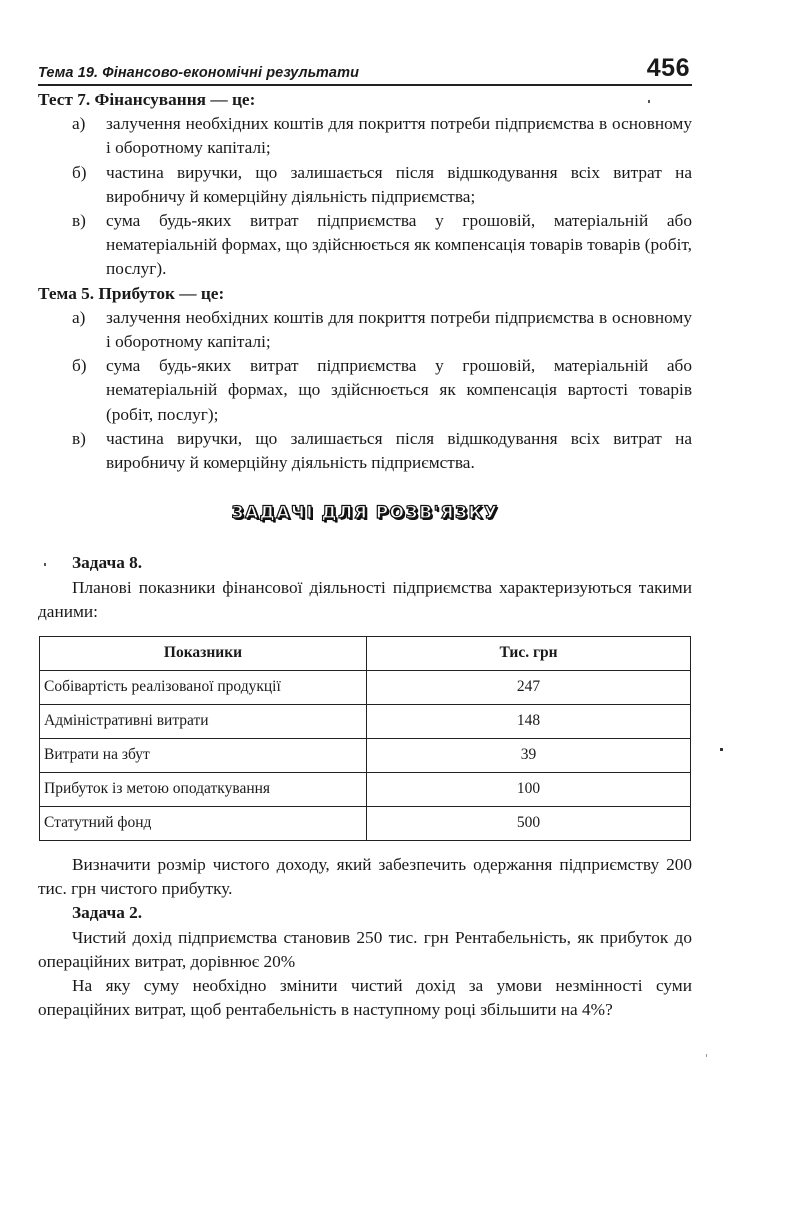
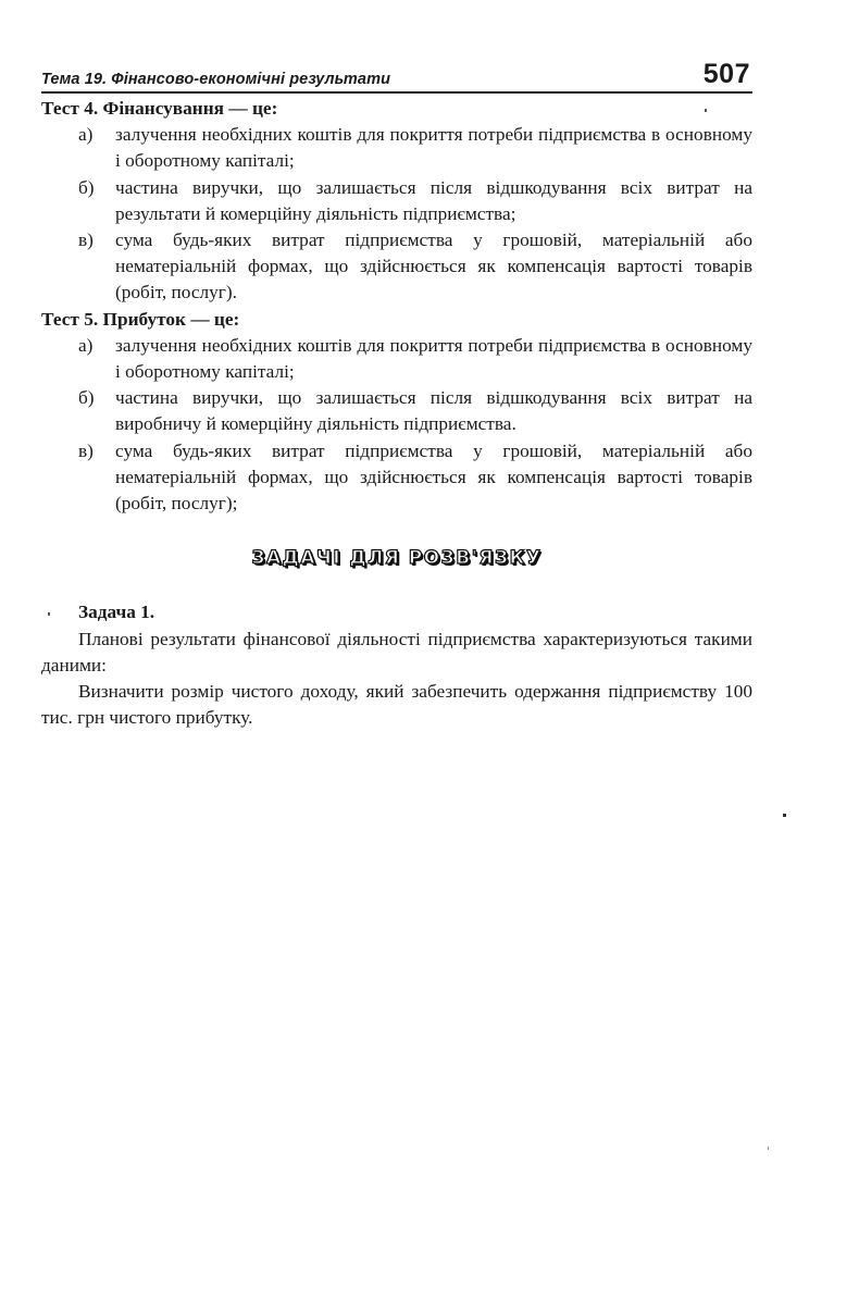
  Тема 19. Фінансово-економічні результати
- 456
+ 507
- Тест 7. Фінансування — це:
+ Тест 4. Фінансування — це:
  а)
  залучення необхідних коштів для покриття потреби підприємства в основному і оборотному капіталі;
  б)
- частина виручки, що залишається після відшкодування всіх витрат на виробничу й комерційну діяльність підприємства;
+ частина виручки, що залишається після відшкодування всіх витрат на результати й комерційну діяльність підприємства;
  в)
- сума будь-яких витрат підприємства у грошовій, матеріальній або нематеріальній формах, що здійснюється як компенсація товарів товарів (робіт, послуг).
+ сума будь-яких витрат підприємства у грошовій, матеріальній або нематеріальній формах, що здійснюється як компенсація вартості товарів (робіт, послуг).
- Тема 5. Прибуток — це:
+ Тест 5. Прибуток — це:
  а)
  залучення необхідних коштів для покриття потреби підприємства в основному і оборотному капіталі;
  б)
- сума будь-яких витрат підприємства у грошовій, матеріальній або нематеріальній формах, що здійснюється як компенсація вартості товарів (робіт, послуг);
+ частина виручки, що залишається після відшкодування всіх витрат на виробничу й комерційну діяльність підприємства.
  в)
- частина виручки, що залишається після відшкодування всіх витрат на виробничу й комерційну діяльність підприємства.
+ сума будь-яких витрат підприємства у грошовій, матеріальній або нематеріальній формах, що здійснюється як компенсація вартості товарів (робіт, послуг);
  ЗАДАЧІ ДЛЯ РОЗВ'ЯЗКУ
- Задача 8.
+ Задача 1.
- Планові показники фінансової діяльності підприємства характеризуються такими даними:
+ Планові результати фінансової діяльності підприємства характеризуються такими даними:
- Показники	Тис. грн
- Собівартість реалізованої продукції	247
- Адміністративні витрати	148
- Витрати на збут	39
- Прибуток із метою оподаткування	100
- Статутний фонд	500
- Визначити розмір чистого доходу, який забезпечить одержання підприємству 200 тис. грн чистого прибутку.
+ Визначити розмір чистого доходу, який забезпечить одержання підприємству 100 тис. грн чистого прибутку.
- Задача 2.
- Чистий дохід підприємства становив 250 тис. грн Рентабельність, як прибуток до операційних витрат, дорівнює 20%
- На яку суму необхідно змінити чистий дохід за умови незмінності суми операційних витрат, щоб рентабельність в наступному році збільшити на 4%?
